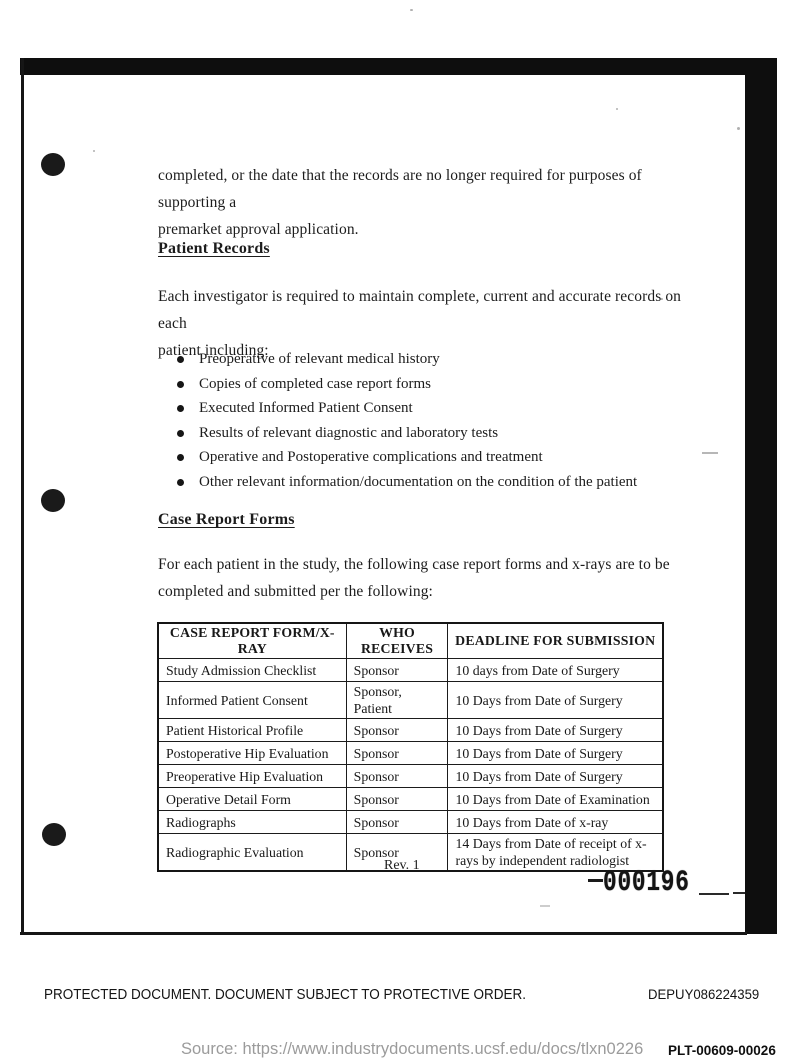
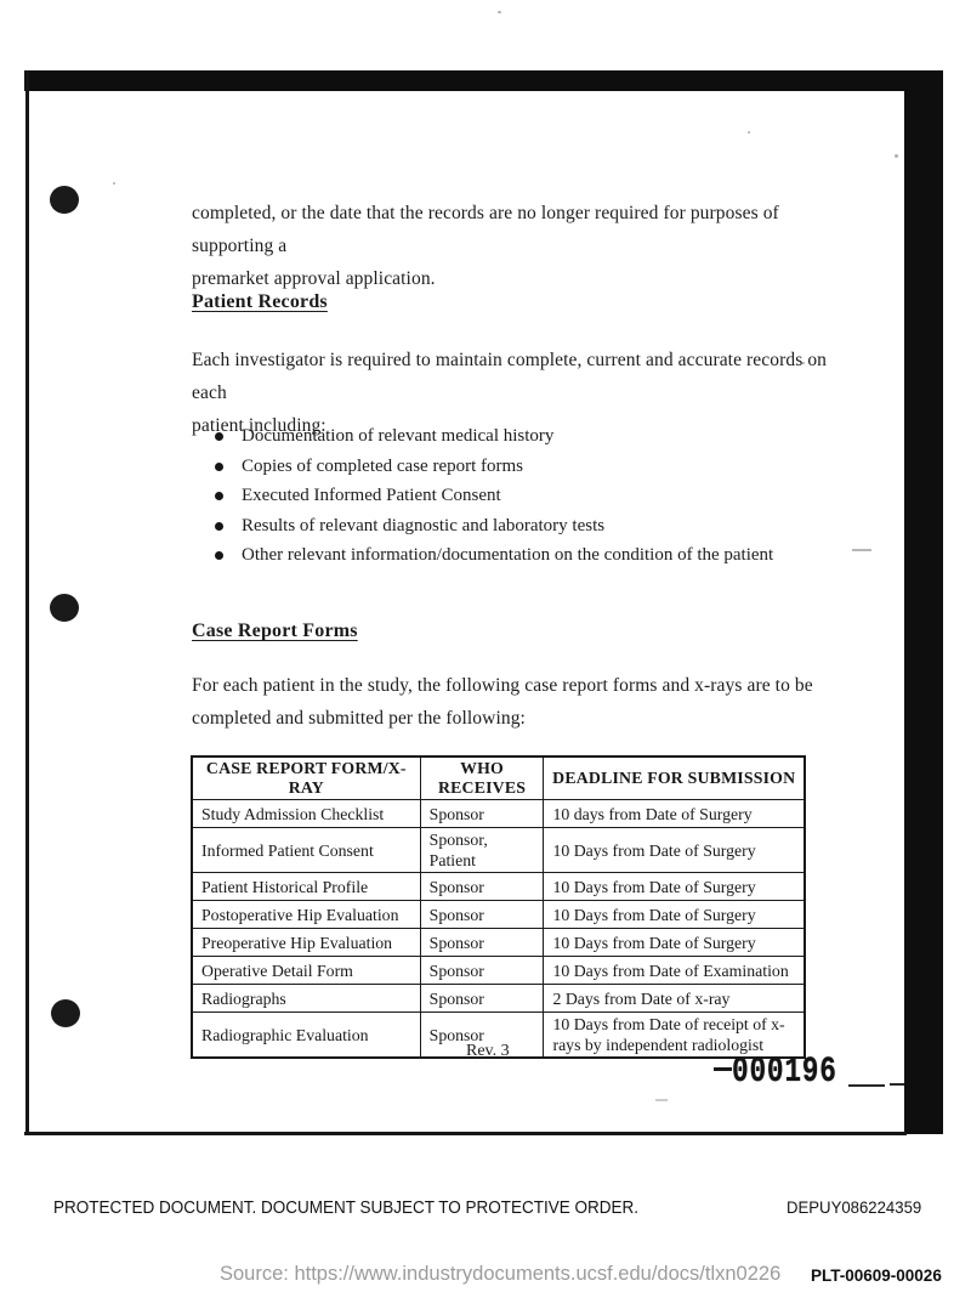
  completed, or the date that the records are no longer required for purposes of supporting a
  premarket approval application.
  Patient Records
  Each investigator is required to maintain complete, current and accurate records on each
- Preoperative of relevant medical history
+ Documentation of relevant medical history
  Copies of completed case report forms
  Executed Informed Patient Consent
  Results of relevant diagnostic and laboratory tests
- Operative and Postoperative complications and treatment
  Other relevant information/documentation on the condition of the patient
  Case Report Forms
  For each patient in the study, the following case report forms and x-rays are to be
  completed and submitted per the following:
  CASE REPORT FORM/X-RAY	WHO RECEIVES	DEADLINE FOR SUBMISSION
  Study Admission Checklist	Sponsor	10 days from Date of Surgery
  Informed Patient Consent	Sponsor, Patient	10 Days from Date of Surgery
  Patient Historical Profile	Sponsor	10 Days from Date of Surgery
  Postoperative Hip Evaluation	Sponsor	10 Days from Date of Surgery
  Preoperative Hip Evaluation	Sponsor	10 Days from Date of Surgery
  Operative Detail Form	Sponsor	10 Days from Date of Examination
- Radiographs	Sponsor	10 Days from Date of x-ray
+ Radiographs	Sponsor	2 Days from Date of x-ray
- Radiographic Evaluation	Sponsor	14 Days from Date of receipt of x-rays by independent radiologist
+ Radiographic Evaluation	Sponsor	10 Days from Date of receipt of x-rays by independent radiologist
- Rev. 1
+ Rev. 3
  000196
  PROTECTED DOCUMENT. DOCUMENT SUBJECT TO PROTECTIVE ORDER.
  DEPUY086224359
  Source: https://www.industrydocuments.ucsf.edu/docs/tlxn0226
  PLT-00609-00026
